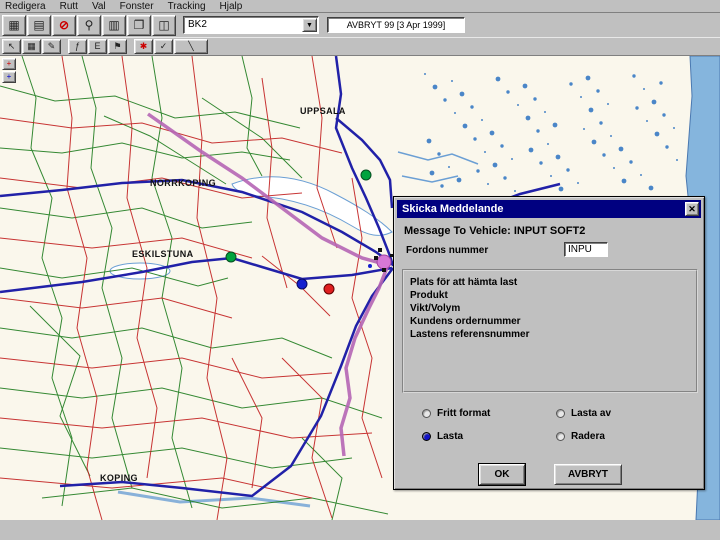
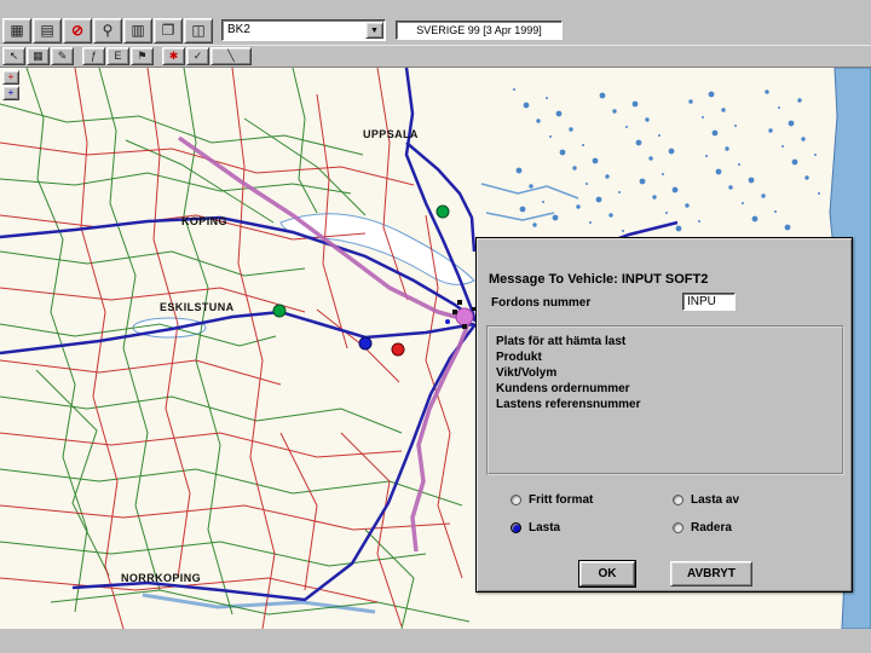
- Redigera
- Rutt
- Val
- Fonster
- Tracking
- Hjalp
  ▦
  ▤
  ⊘
  ⚲
  ▥
  ❐
  ◫
  BK2
- AVBRYT 99 [3 Apr 1999]
+ SVERIGE 99 [3 Apr 1999]
  ↖
  ▦
  ✎
  ƒ
  E
  ⚑
  ✱
  ✓
  ╲
  UPPSALA
- NORRKOPING
+ KOPING
  ESKILSTUNA
- KOPING
+ NORRKOPING
  +
  +
- Skicka Meddelande
- ✕
  Message To Vehicle: INPUT SOFT2
  Fordons nummer
  INPU
  Plats för att hämta last
  Produkt
  Vikt/Volym
  Kundens ordernummer
  Lastens referensnummer
  Fritt format
  Lasta av
  Lasta
  Radera
  OK
  AVBRYT
